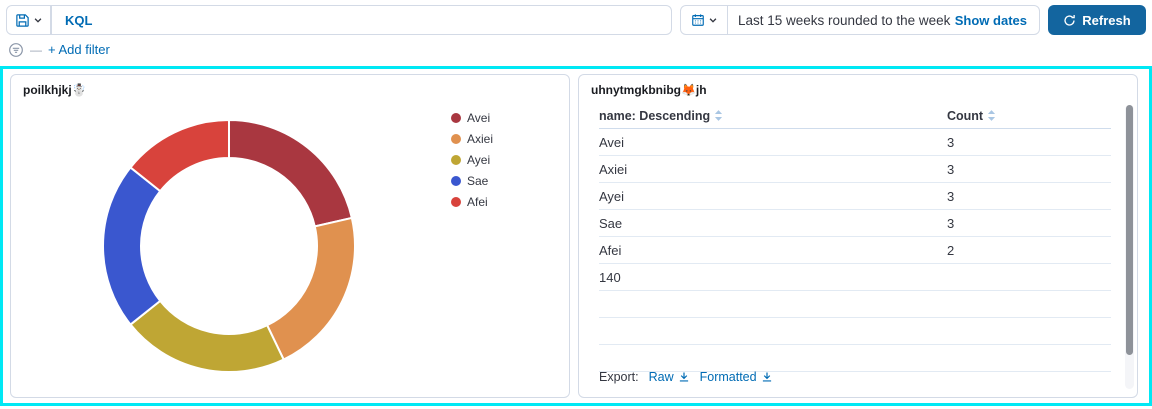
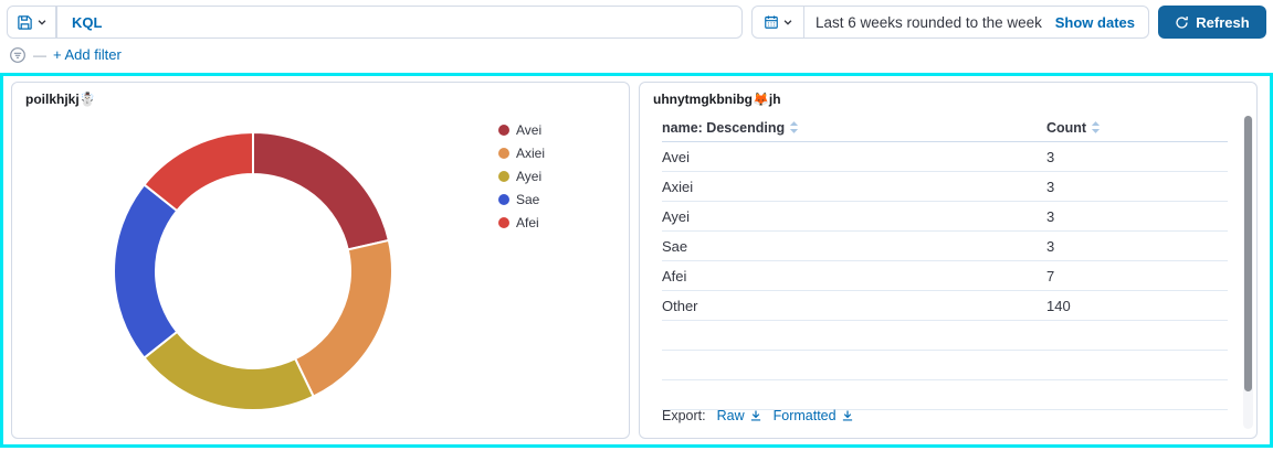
  KQL
- Last 15 weeks rounded to the week
+ Last 6 weeks rounded to the week
  Show dates
  Refresh
  —
  + Add filter
  poilkhjkj☃️
  Avei
  Axiei
  Ayei
  Sae
  Afei
  uhnytmgkbnibg🦊jh
  name: Descending
  Count
  Avei
  3
  Axiei
  3
  Ayei
  3
  Sae
  3
  Afei
- 2
+ 7
+ Other
  140
  Export:
  Raw
  Formatted
